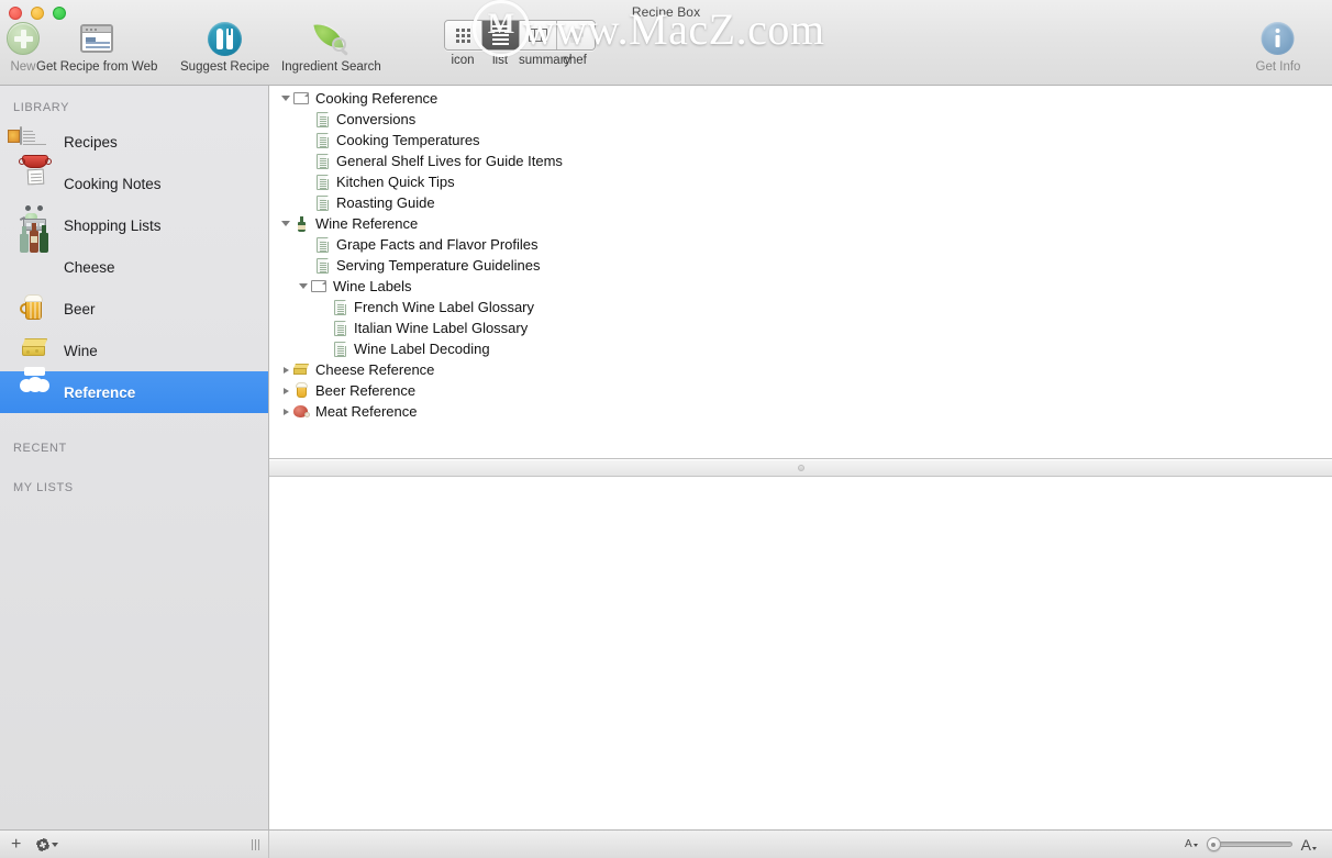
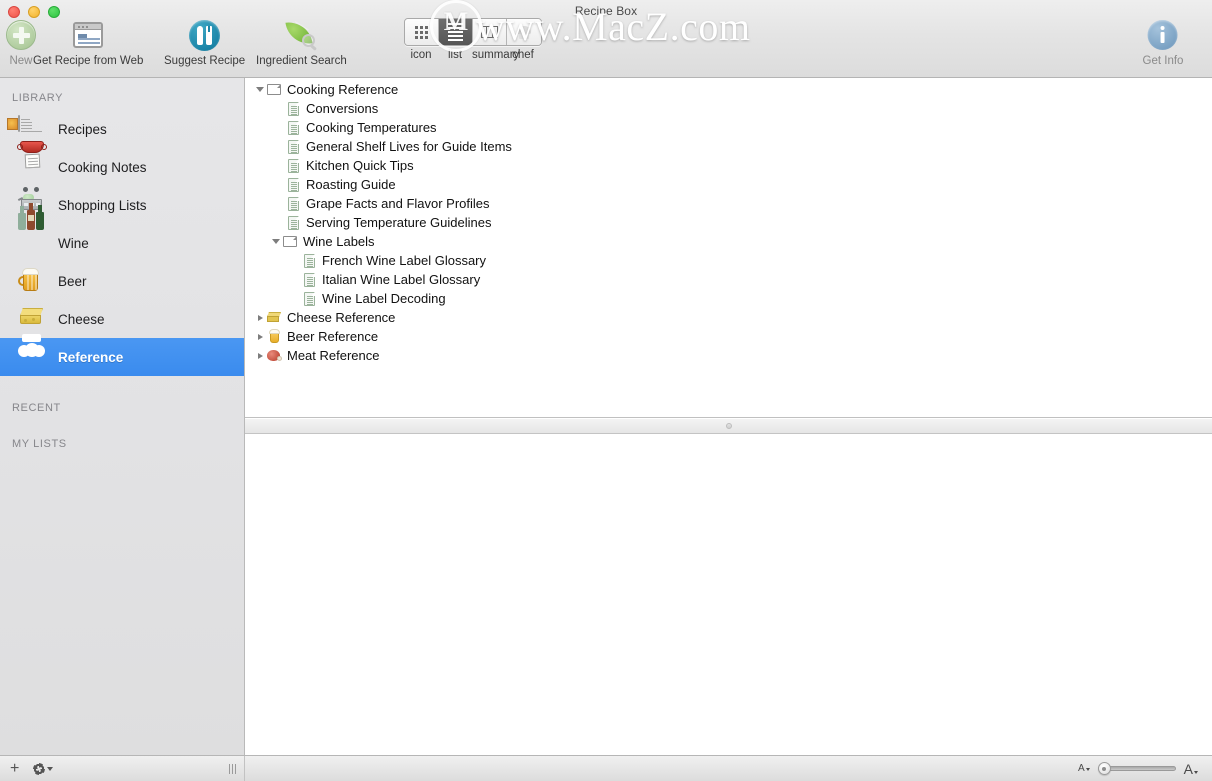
  Recipe Box
  New
  Get Recipe from Web
  Suggest Recipe
  Ingredient Search
  icon
  list
  chef
  Get Info
  M
  www.MacZ.com
  LIBRARY
  Recipes
  Cooking Notes
  Shopping Lists
- Cheese
+ Wine
  Beer
- Wine
+ Cheese
  Reference
  RECENT
  MY LISTS
  Cooking Reference
  Conversions
  Cooking Temperatures
  General Shelf Lives for Guide Items
  Kitchen Quick Tips
  Roasting Guide
- Wine Reference
  Grape Facts and Flavor Profiles
  Serving Temperature Guidelines
  Wine Labels
  French Wine Label Glossary
  Italian Wine Label Glossary
  Wine Label Decoding
  Cheese Reference
  Beer Reference
  Meat Reference
  +
  A
  A
